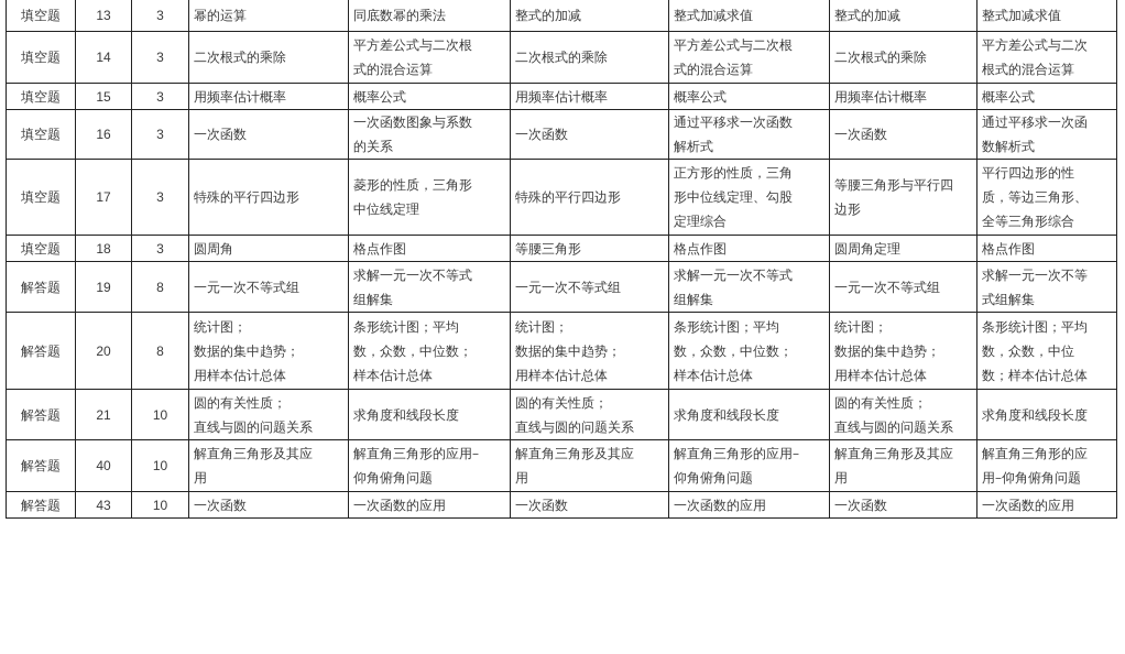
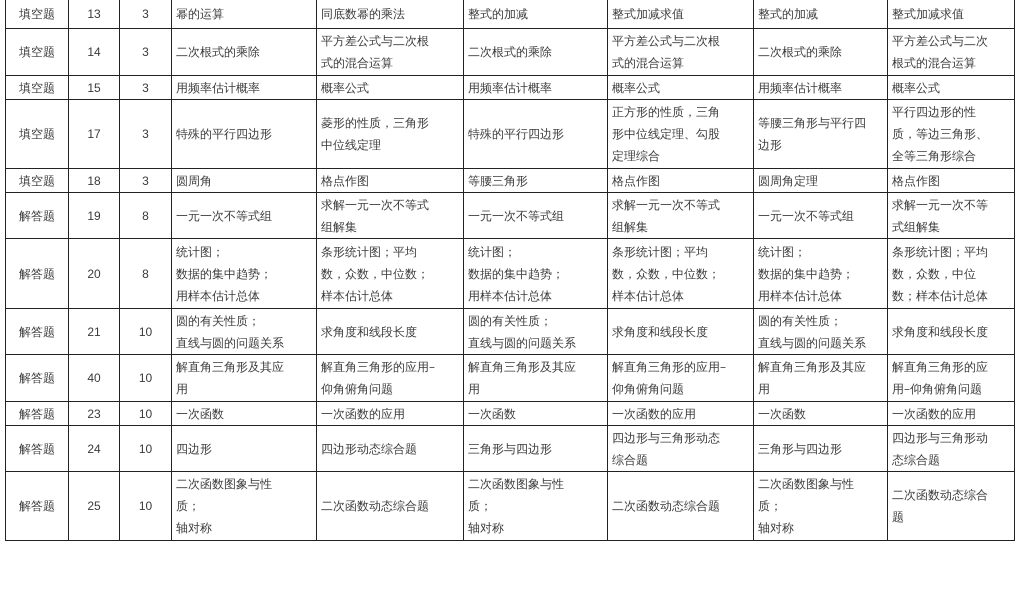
  填空题	13	3	幂的运算	同底数幂的乘法	整式的加减	整式加减求值	整式的加减	整式加减求值
  填空题	14	3	二次根式的乘除	平方差公式与二次根 式的混合运算	二次根式的乘除	平方差公式与二次根 式的混合运算	二次根式的乘除	平方差公式与二次 根式的混合运算
  填空题	15	3	用频率估计概率	概率公式	用频率估计概率	概率公式	用频率估计概率	概率公式
- 填空题	16	3	一次函数	一次函数图象与系数 的关系	一次函数	通过平移求一次函数 解析式	一次函数	通过平移求一次函 数解析式
  填空题	17	3	特殊的平行四边形	菱形的性质，三角形 中位线定理	特殊的平行四边形	正方形的性质，三角 形中位线定理、勾股 定理综合	等腰三角形与平行四 边形	平行四边形的性 质，等边三角形、 全等三角形综合
  填空题	18	3	圆周角	格点作图	等腰三角形	格点作图	圆周角定理	格点作图
  解答题	19	8	一元一次不等式组	求解一元一次不等式 组解集	一元一次不等式组	求解一元一次不等式 组解集	一元一次不等式组	求解一元一次不等 式组解集
  解答题	20	8	统计图； 数据的集中趋势； 用样本估计总体	条形统计图；平均 数，众数，中位数； 样本估计总体	统计图； 数据的集中趋势； 用样本估计总体	条形统计图；平均 数，众数，中位数； 样本估计总体	统计图； 数据的集中趋势； 用样本估计总体	条形统计图；平均 数，众数，中位 数；样本估计总体
  解答题	21	10	圆的有关性质； 直线与圆的问题关系	求角度和线段长度	圆的有关性质； 直线与圆的问题关系	求角度和线段长度	圆的有关性质； 直线与圆的问题关系	求角度和线段长度
  解答题	40	10	解直角三角形及其应 用	解直角三角形的应用– 仰角俯角问题	解直角三角形及其应 用	解直角三角形的应用– 仰角俯角问题	解直角三角形及其应 用	解直角三角形的应 用–仰角俯角问题
- 解答题	43	10	一次函数	一次函数的应用	一次函数	一次函数的应用	一次函数	一次函数的应用
+ 解答题	23	10	一次函数	一次函数的应用	一次函数	一次函数的应用	一次函数	一次函数的应用
+ 解答题	24	10	四边形	四边形动态综合题	三角形与四边形	四边形与三角形动态 综合题	三角形与四边形	四边形与三角形动 态综合题
+ 解答题	25	10	二次函数图象与性 质； 轴对称	二次函数动态综合题	二次函数图象与性 质； 轴对称	二次函数动态综合题	二次函数图象与性 质； 轴对称	二次函数动态综合 题
